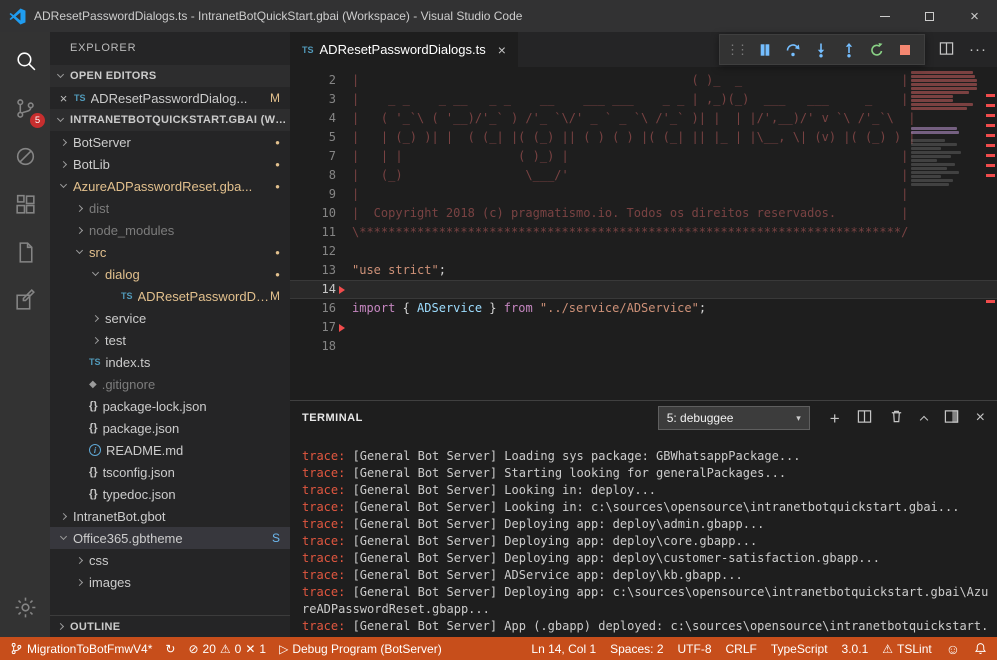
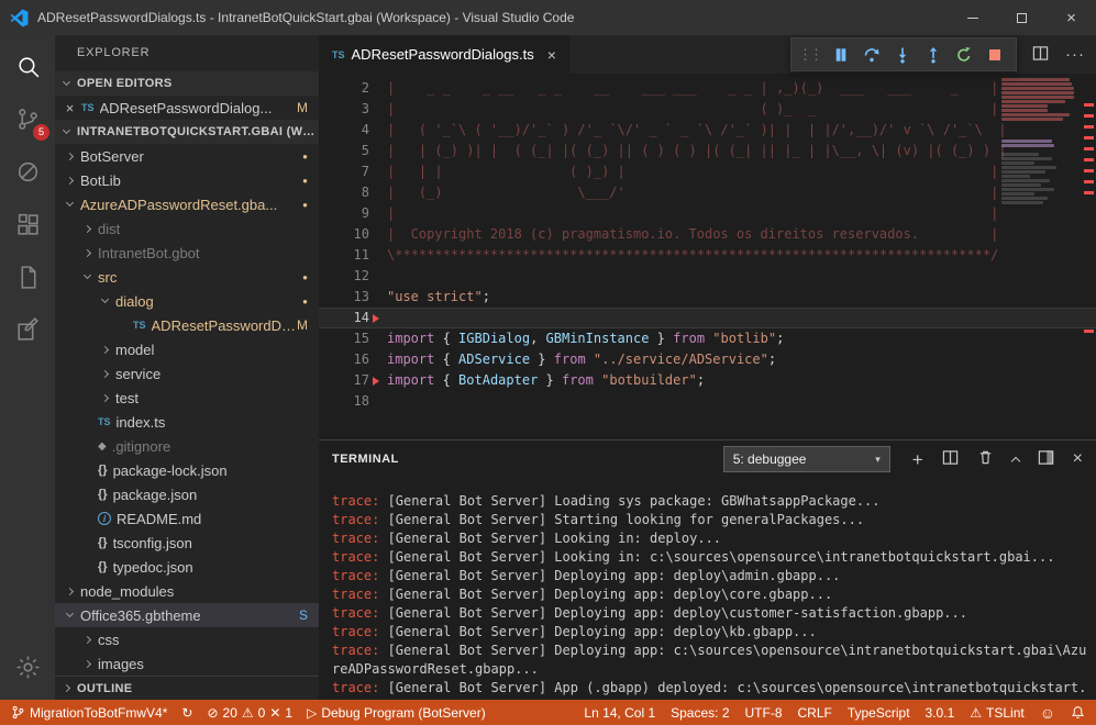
  ADResetPasswordDialogs.ts - IntranetBotQuickStart.gbai (Workspace) - Visual Studio Code
  ×
  5
  EXPLORER
  OPEN EDITORS
  ×
  TS
  ADResetPasswordDialog...
  M
  INTRANETBOTQUICKSTART.GBAI (WO.
  BotServer
  ●
  BotLib
  ●
  AzureADPasswordReset.gba...
  ●
  dist
- node_modules
+ IntranetBot.gbot
  src
  ●
  dialog
  ●
  TS
  ADResetPasswordDial
  M
+ model
  service
  test
  TS
  index.ts
  ◆
  .gitignore
  {}
  package-lock.json
  {}
  package.json
  i
  README.md
  {}
  tsconfig.json
  {}
  typedoc.json
- IntranetBot.gbot
+ node_modules
  Office365.gbtheme
  S
  css
  images
  OUTLINE
  TS
  ADResetPasswordDialogs.ts
  ×
  ⋮⋮
  ···
  2
- | ( )_ _ |
+ | _ _ _ __ _ _ __ ___ ___ _ _ | ,_)(_) ___ ___ _ |
  3
- | _ _ _ __ _ _ __ ___ ___ _ _ | ,_)(_) ___ ___ _ |
+ | ( )_ _ |
  4
  | ( '_`\ ( '__)/'_` ) /'_ `\/' _ ` _ `\ /'_` )| | | |/',__)/' v `\ /'_`\ |
  5
  | | (_) )| | ( (_| |( (_) || ( ) ( ) |( (_| || |_ | |\__, \| (v) |( (_) ) |
  7
  | | | ( )_) | |
  8
  | (_) \___/' |
  9
  | |
  10
  | Copyright 2018 (c) pragmatismo.io. Todos os direitos reservados. |
  11
  \***************************************************************************/
  12
  13
  "use strict";
  14
+ 15
+ import { IGBDialog, GBMinInstance } from "botlib";
  16
  import { ADService } from "../service/ADService";
  17
+ import { BotAdapter } from "botbuilder";
  18
  TERMINAL
  5: debuggee
  ▾
  +
  ×
  trace: [General Bot Server] Loading sys package: GBWhatsappPackage...
  trace: [General Bot Server] Starting looking for generalPackages...
  trace: [General Bot Server] Looking in: deploy...
  trace: [General Bot Server] Looking in: c:\sources\opensource\intranetbotquickstart.gbai...
  trace: [General Bot Server] Deploying app: deploy\admin.gbapp...
  trace: [General Bot Server] Deploying app: deploy\core.gbapp...
  trace: [General Bot Server] Deploying app: deploy\customer-satisfaction.gbapp...
- trace: [General Bot Server] ADService app: deploy\kb.gbapp...
+ trace: [General Bot Server] Deploying app: deploy\kb.gbapp...
  trace: [General Bot Server] Deploying app: c:\sources\opensource\intranetbotquickstart.gbai\AzureADPasswordReset.gbapp...
  trace: [General Bot Server] App (.gbapp) deployed: c:\sources\opensource\intranetbotquickstart.
  MigrationToBotFmwV4*
  ↻
  ⊘
  20
  ⚠
  0
  ✕
  1
  ▷
  Debug Program (BotServer)
  Ln 14, Col 1
  Spaces: 2
  UTF-8
  CRLF
  TypeScript
  3.0.1
  ⚠
  TSLint
  ☺
